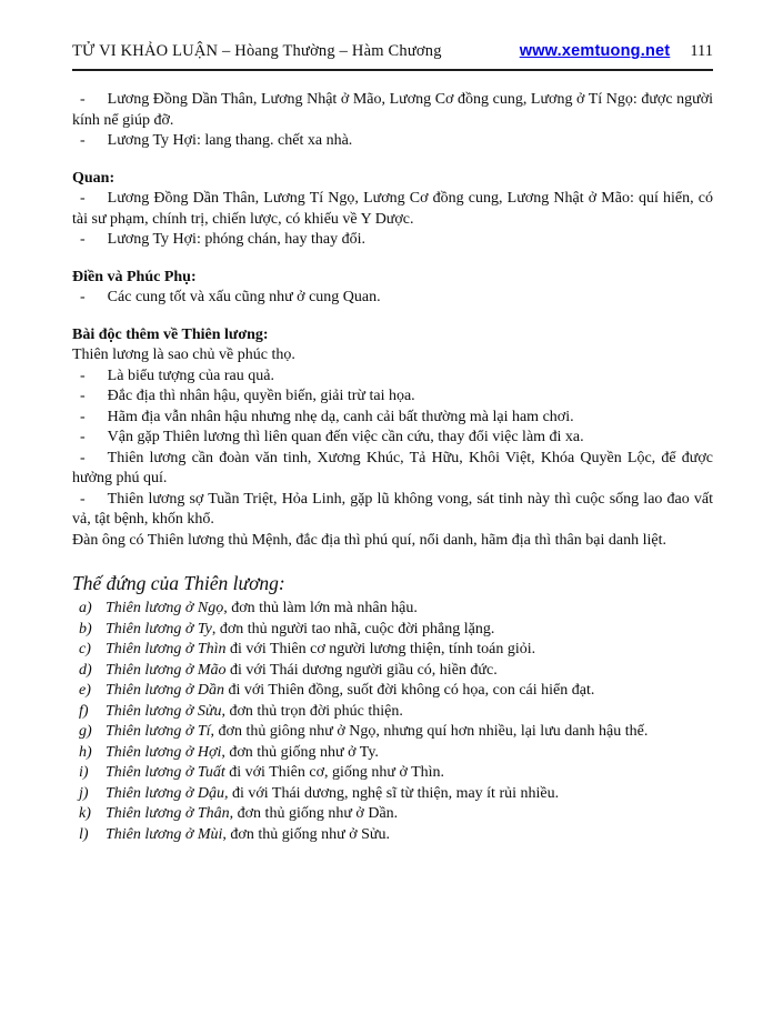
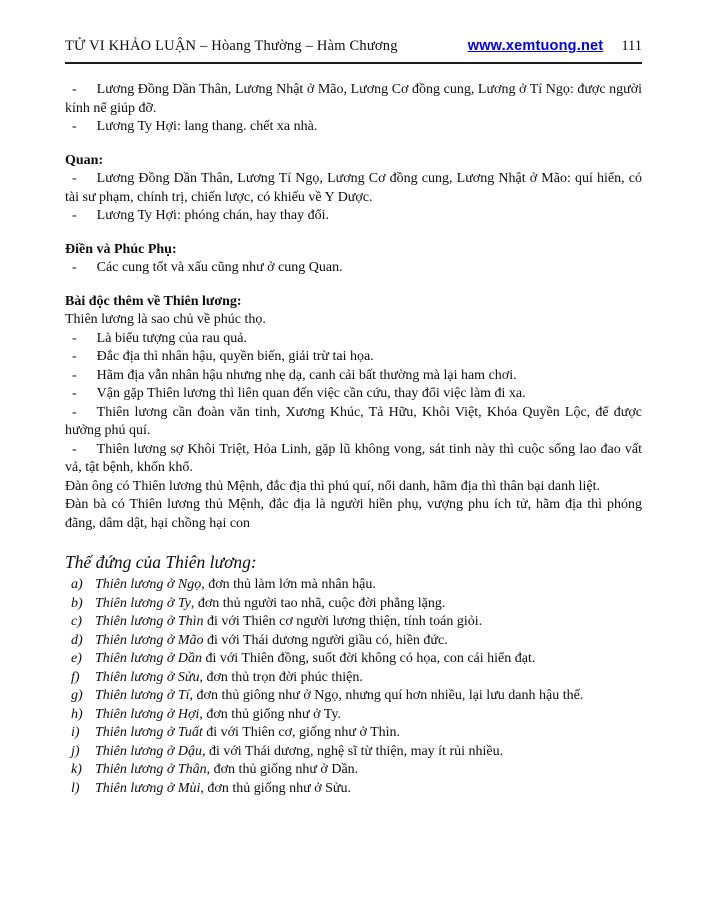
  TỬ VI KHẢO LUẬN – Hòang Thường – Hàm Chương
  www.xemtuong.net
  111
  - Lương Đồng Dần Thân, Lương Nhật ở Mão, Lương Cơ đồng cung, Lương ở Tí Ngọ: được người kính nể giúp đỡ.
  - Lương Ty Hợi: lang thang. chết xa nhà.
  Quan:
  - Lương Đồng Dần Thân, Lương Tí Ngọ, Lương Cơ đồng cung, Lương Nhật ở Mão: quí hiển, có tài sư phạm, chính trị, chiến lược, có khiếu về Y Dược.
  - Lương Ty Hợi: phóng chán, hay thay đổi.
  Điền và Phúc Phụ:
  - Các cung tốt và xấu cũng như ở cung Quan.
  Bài độc thêm về Thiên lương:
  Thiên lương là sao chủ về phúc thọ.
  - Là biểu tượng của rau quả.
  - Đắc địa thì nhân hậu, quyền biến, giải trừ tai họa.
  - Hãm địa vẫn nhân hậu nhưng nhẹ dạ, canh cải bất thường mà lại ham chơi.
  - Vận gặp Thiên lương thì liên quan đến việc cần cứu, thay đổi việc làm đi xa.
  - Thiên lương cần đoàn văn tinh, Xương Khúc, Tả Hữu, Khôi Việt, Khóa Quyền Lộc, để được hưởng phú quí.
- - Thiên lương sợ Tuần Triệt, Hỏa Linh, gặp lũ không vong, sát tinh này thì cuộc sống lao đao vất vả, tật bệnh, khốn khổ.
+ - Thiên lương sợ Khôi Triệt, Hỏa Linh, gặp lũ không vong, sát tinh này thì cuộc sống lao đao vất vả, tật bệnh, khốn khổ.
  Đàn ông có Thiên lương thủ Mệnh, đắc địa thì phú quí, nổi danh, hãm địa thì thân bại danh liệt.
+ Đàn bà có Thiên lương thủ Mệnh, đắc địa là người hiền phụ, vượng phu ích tử, hãm địa thì phóng đãng, dâm dật, hại chồng hại con
  Thế đứng của Thiên lương:
  a) Thiên lương ở Ngọ, đơn thủ làm lớn mà nhân hậu.
  b) Thiên lương ở Ty, đơn thủ người tao nhã, cuộc đời phẳng lặng.
  c) Thiên lương ở Thìn đi với Thiên cơ người lương thiện, tính toán giỏi.
  d) Thiên lương ở Mão đi với Thái dương người giầu có, hiền đức.
  e) Thiên lương ở Dần đi với Thiên đồng, suốt đời không có họa, con cái hiển đạt.
  f) Thiên lương ở Sửu, đơn thủ trọn đời phúc thiện.
  g) Thiên lương ở Tí, đơn thủ giông như ở Ngọ, nhưng quí hơn nhiều, lại lưu danh hậu thế.
  h) Thiên lương ở Hợi, đơn thủ giống như ở Ty.
  i) Thiên lương ở Tuất đi với Thiên cơ, giống như ở Thìn.
  j) Thiên lương ở Dậu, đi với Thái dương, nghệ sĩ từ thiện, may ít rủi nhiều.
  k) Thiên lương ở Thân, đơn thủ giống như ở Dần.
  l) Thiên lương ở Mùi, đơn thủ giống như ở Sửu.
